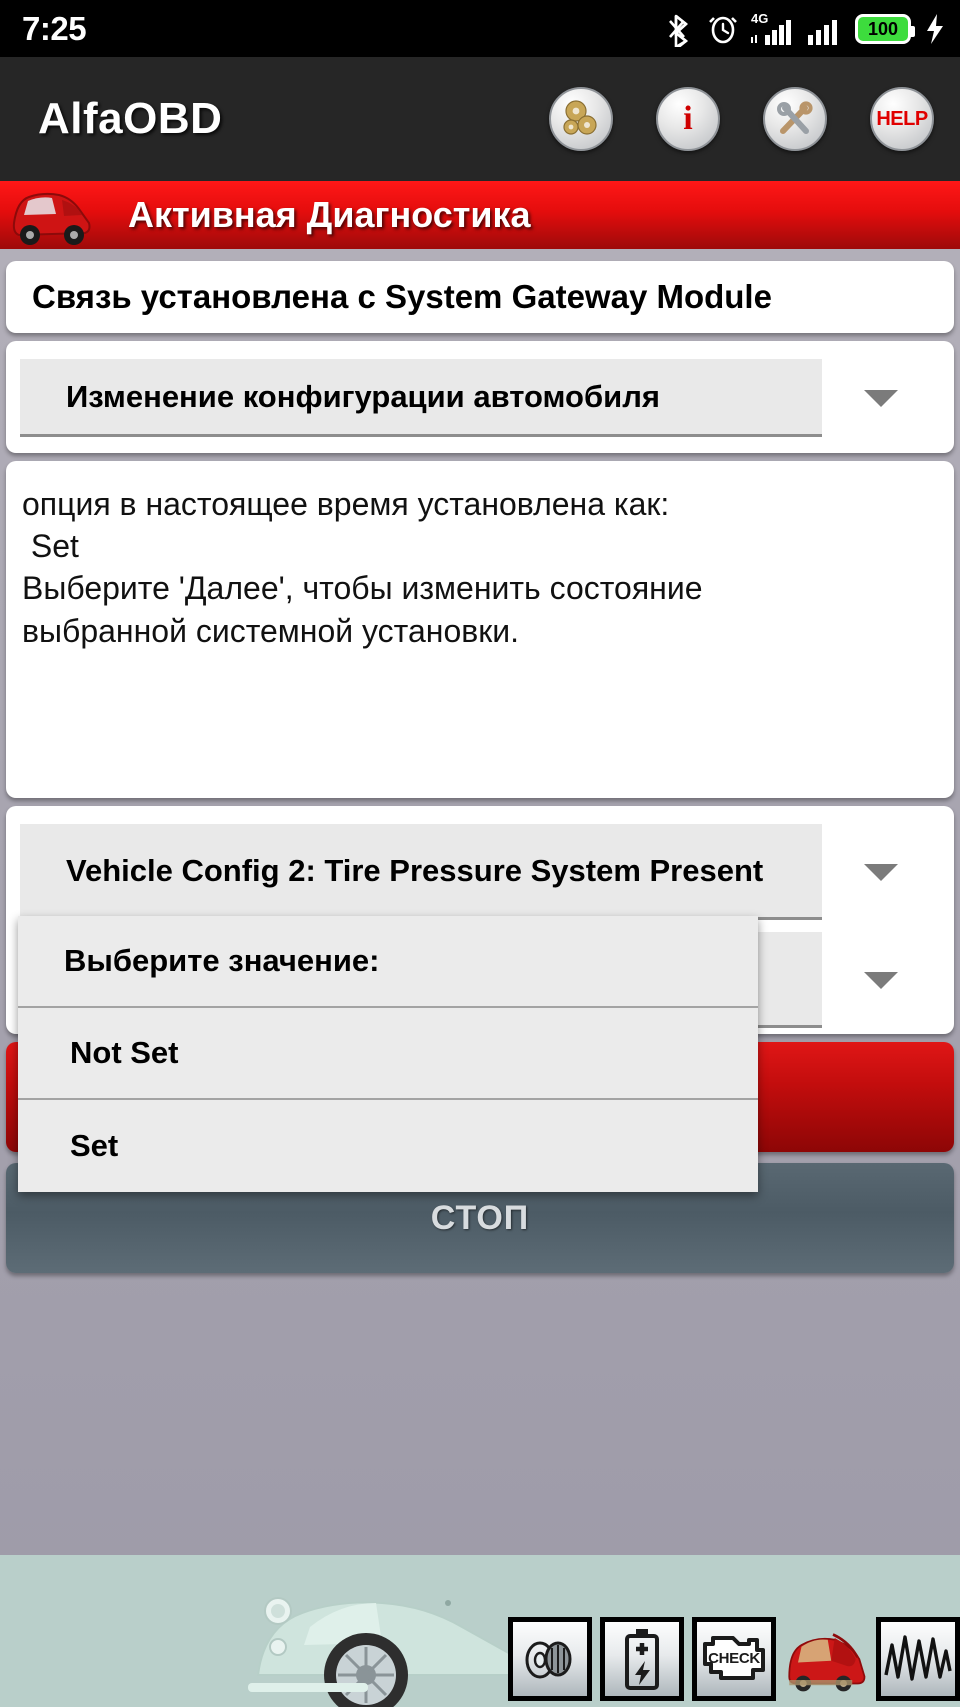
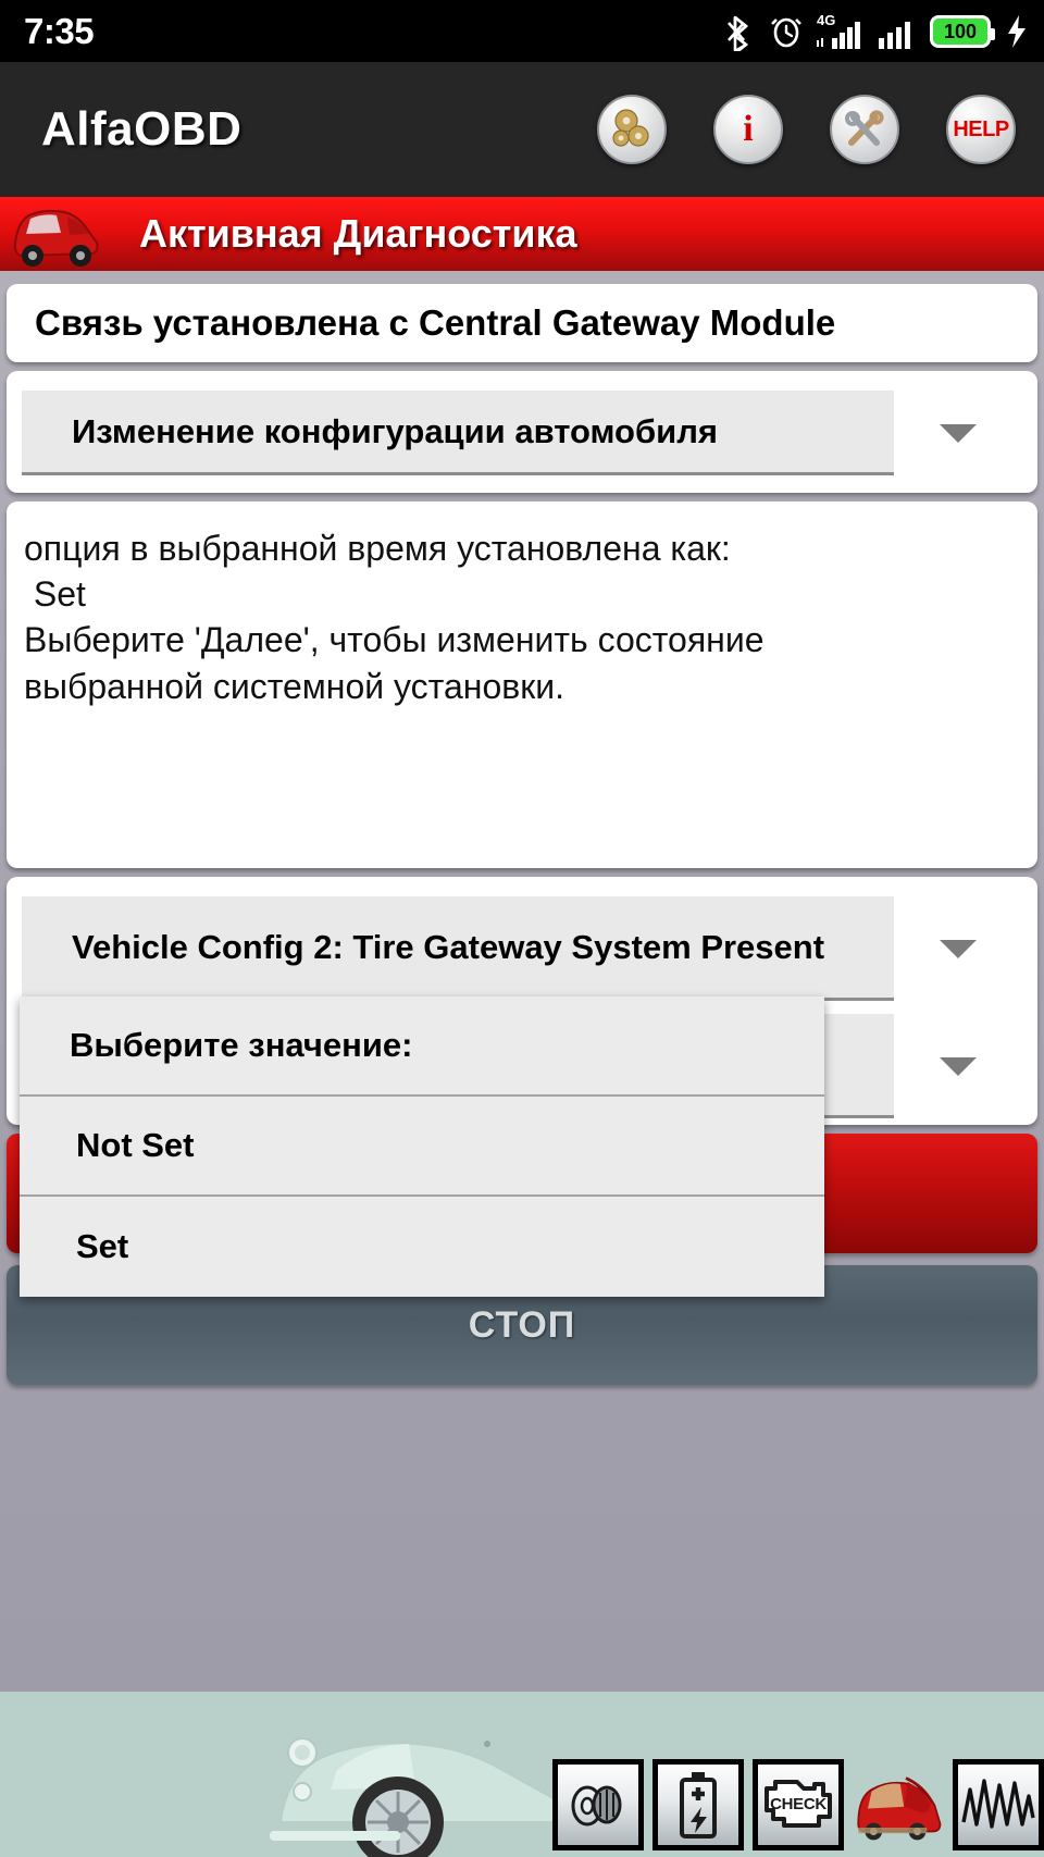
- 7:25
+ 7:35
  4G
  100
  AlfaOBD
  i
  HELP
  Активная Диагностика
- Связь установлена с System Gateway Module
+ Связь установлена с Central Gateway Module
  Изменение конфигурации автомобиля
- опция в настоящее время установлена как:
+ опция в выбранной время установлена как:
  Set
  Выберите 'Далее', чтобы изменить состояние
  выбранной системной установки.
- Vehicle Config 2: Tire Pressure System Present
+ Vehicle Config 2: Tire Gateway System Present
  СТОП
  Выберите значение:
  Not Set
  Set
  CHECK
